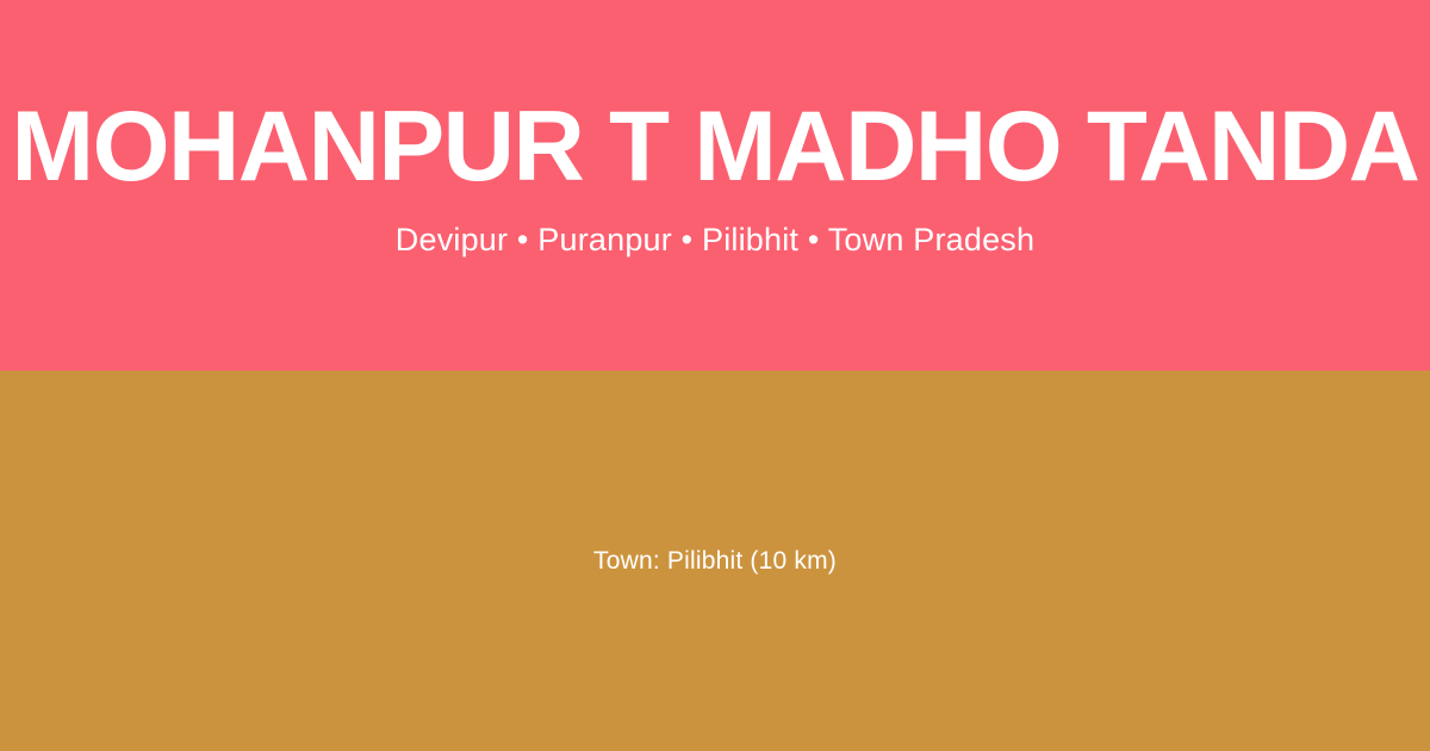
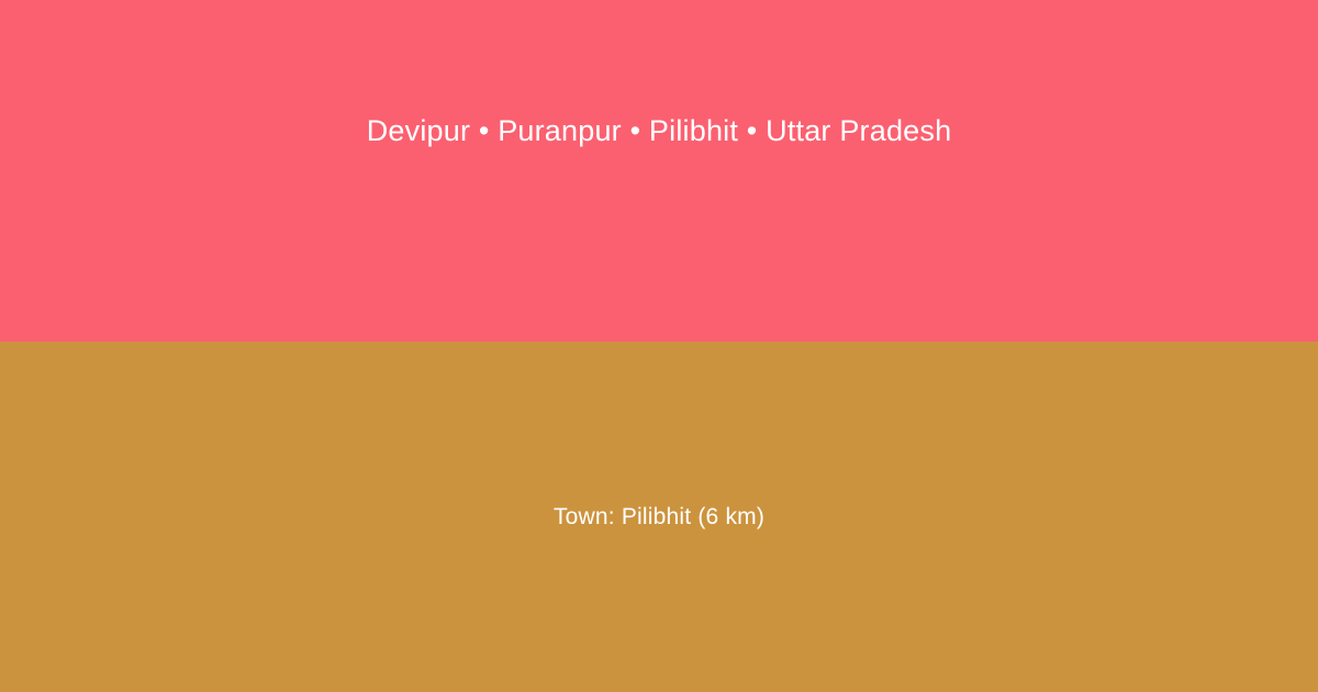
- MOHANPUR T MADHO TANDA
- Devipur • Puranpur • Pilibhit • Town Pradesh
+ Devipur • Puranpur • Pilibhit • Uttar Pradesh
- Town: Pilibhit (10 km)
+ Town: Pilibhit (6 km)
